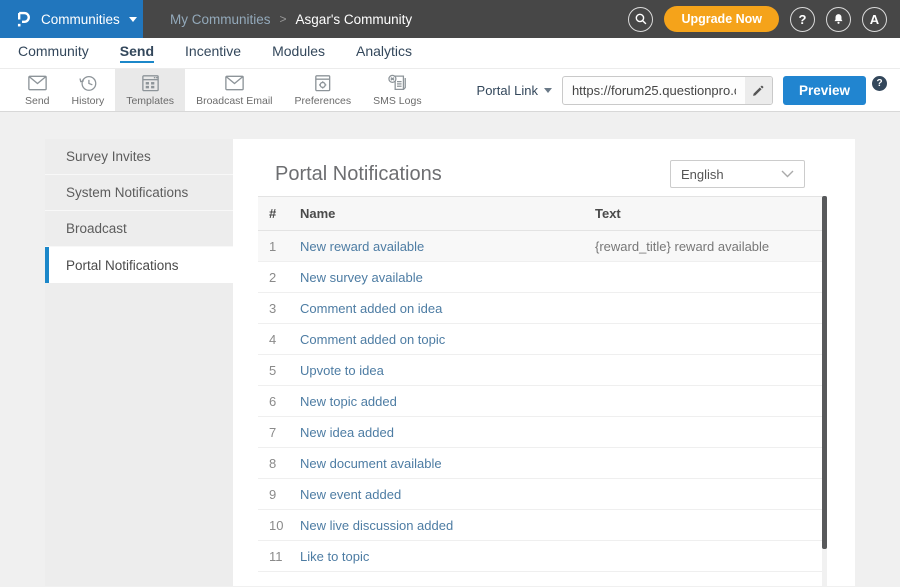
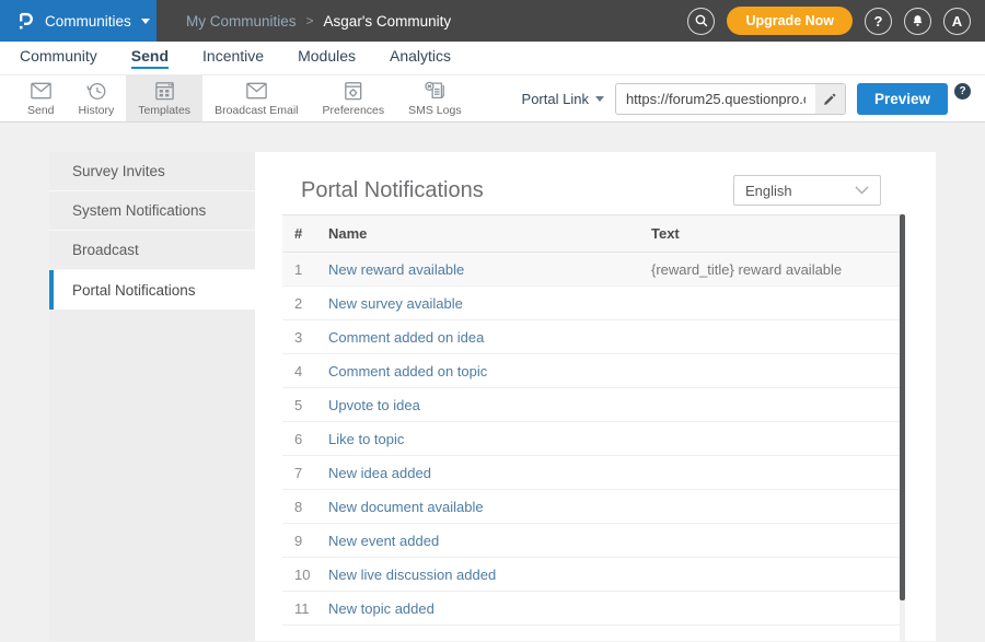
  Communities
  My Communities
  >
  Asgar's Community
  Upgrade Now
  ?
  A
  Community
  Send
  Incentive
  Modules
  Analytics
  Send
  History
  Templates
  Broadcast Email
  Preferences
  SMS Logs
  Portal Link
  https://forum25.questionpro.
  Preview
  ?
  Survey Invites
  System Notifications
  Broadcast
  Portal Notifications
  Portal Notifications
  English
  #
  Name
  Text
  1
  New reward available
  {reward_title} reward available
  2
  New survey available
  3
  Comment added on idea
  4
  Comment added on topic
  5
  Upvote to idea
  6
- New topic added
+ Like to topic
  7
  New idea added
  8
  New document available
  9
  New event added
  10
  New live discussion added
  11
- Like to topic
+ New topic added
